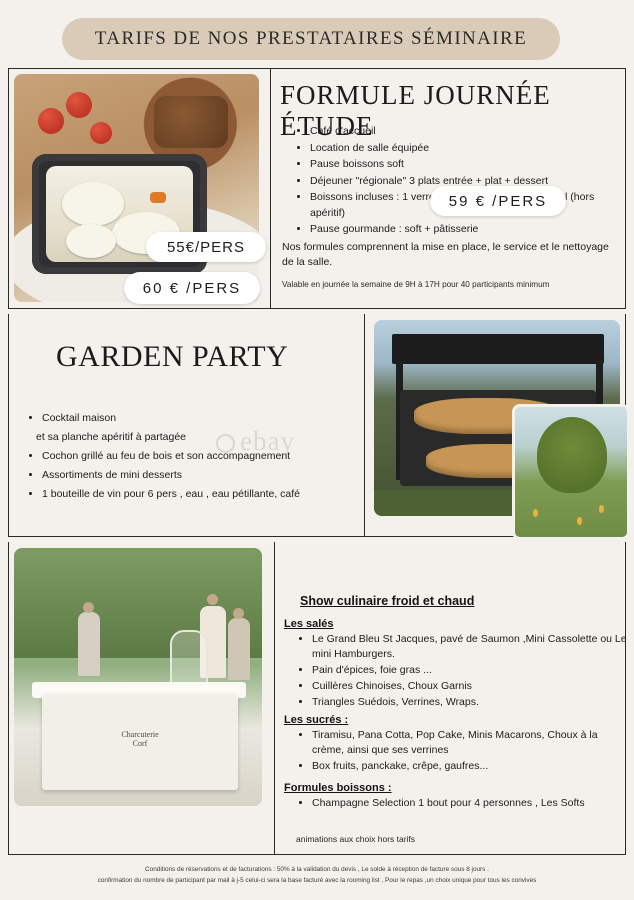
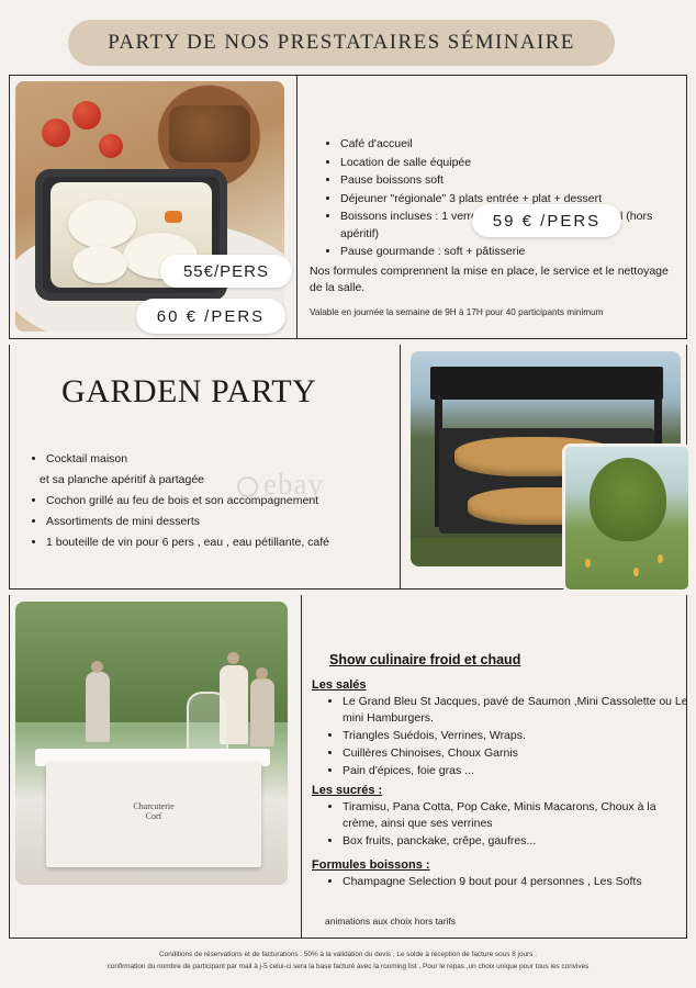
- TARIFS DE NOS PRESTATAIRES SÉMINAIRE
+ PARTY DE NOS PRESTATAIRES SÉMINAIRE
- FORMULE JOURNÉE ÉTUDE
  Café d'accueil
  Location de salle équipée
  Pause boissons soft
  Déjeuner "régionale" 3 plats entrée + plat + dessert
  Pause gourmande : soft + pâtisserie
  Nos formules comprennent la mise en place, le service et le nettoyage de la salle.
  Valable en journée la semaine de 9H à 17H pour 40 participants minimum
  60 € /PERS
  GARDEN PARTY
  Cocktail maison
  et sa planche apéritif à partagée
  Cochon grillé au feu de bois et son accompagnement
  Assortiments de mini desserts
  1 bouteille de vin pour 6 pers , eau , eau pétillante, café
  ebay
  59 € /PERS
  Charcuterie
  Corf
  Show culinaire froid et chaud
  Les salés
  Le Grand Bleu St Jacques, pavé de Saumon ,Mini Cassolette ou Le mini Hamburgers.
- Pain d'épices, foie gras ...
+ Triangles Suédois, Verrines, Wraps.
  Cuillères Chinoises, Choux Garnis
- Triangles Suédois, Verrines, Wraps.
+ Pain d'épices, foie gras ...
  Les sucrés :
  Tiramisu, Pana Cotta, Pop Cake, Minis Macarons, Choux à la crème, ainsi que ses verrines
  Box fruits, panckake, crêpe, gaufres...
  Formules boissons :
- Champagne Selection 1 bout pour 4 personnes , Les Softs
+ Champagne Selection 9 bout pour 4 personnes , Les Softs
  animations aux choix hors tarifs
  55€/PERS
